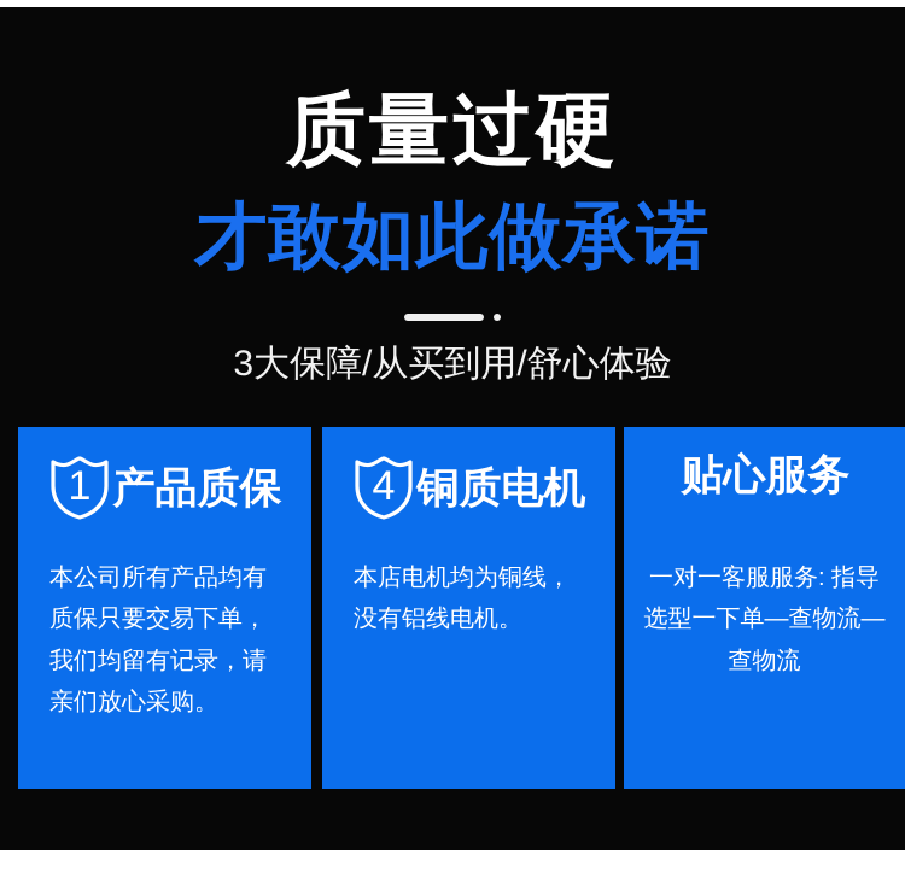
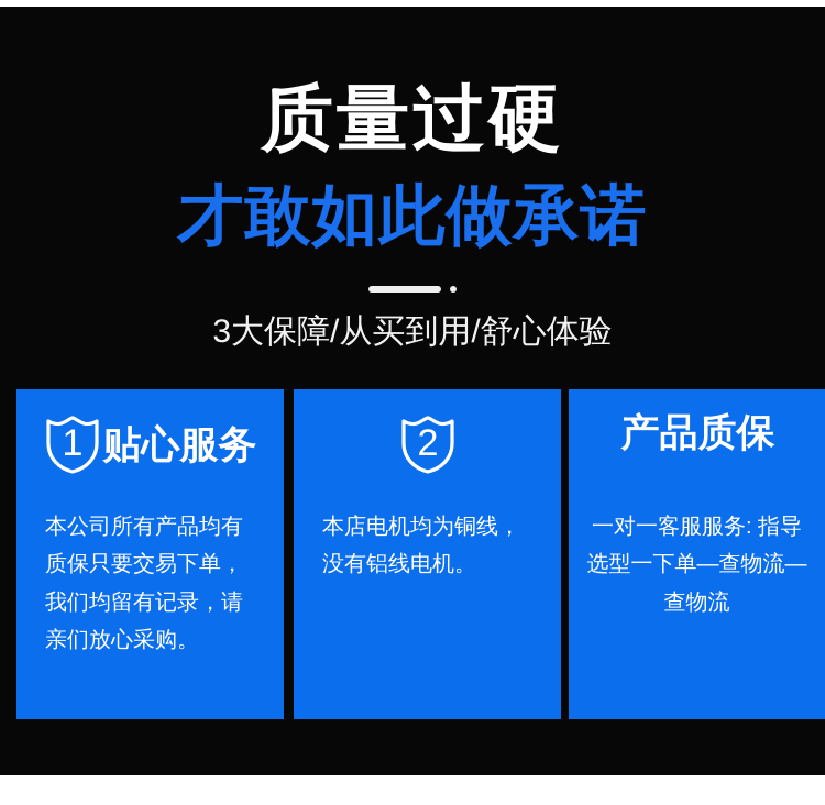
  质量过硬
  才敢如此做承诺
  3大保障/从买到用/舒心体验
  1
- 产品质保
+ 贴心服务
  本公司所有产品均有质保只要交易下单，我们均留有记录，请亲们放心采购。
- 4
+ 2
- 铜质电机
  本店电机均为铜线，没有铝线电机。
- 贴心服务
+ 产品质保
  一对一客服服务: 指导选型一下单—查物流—查物流
